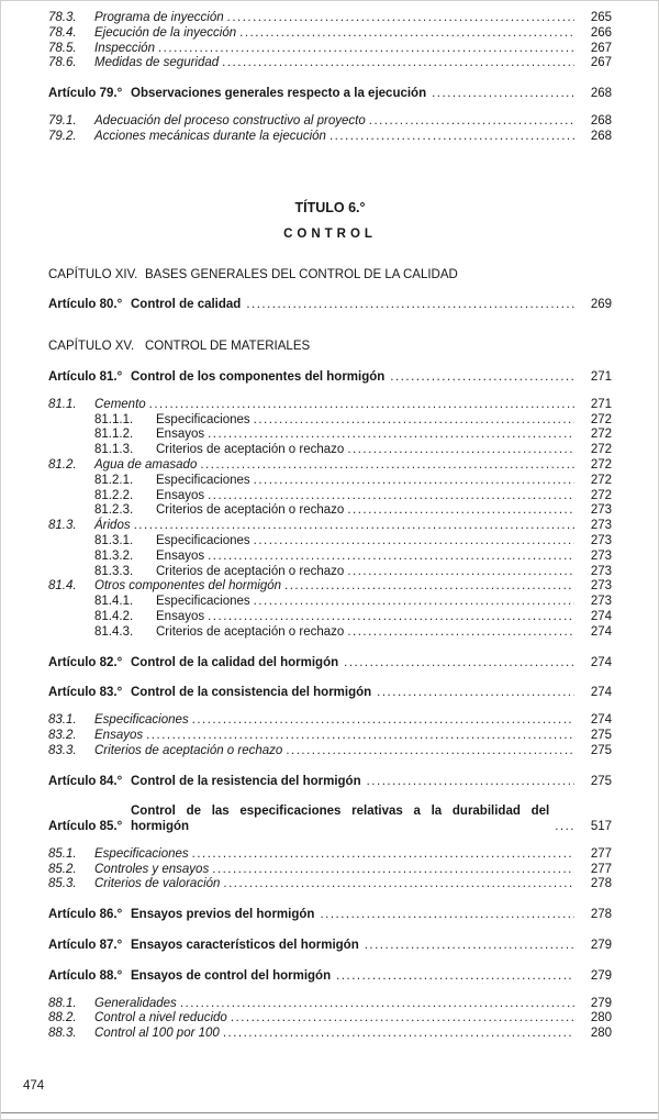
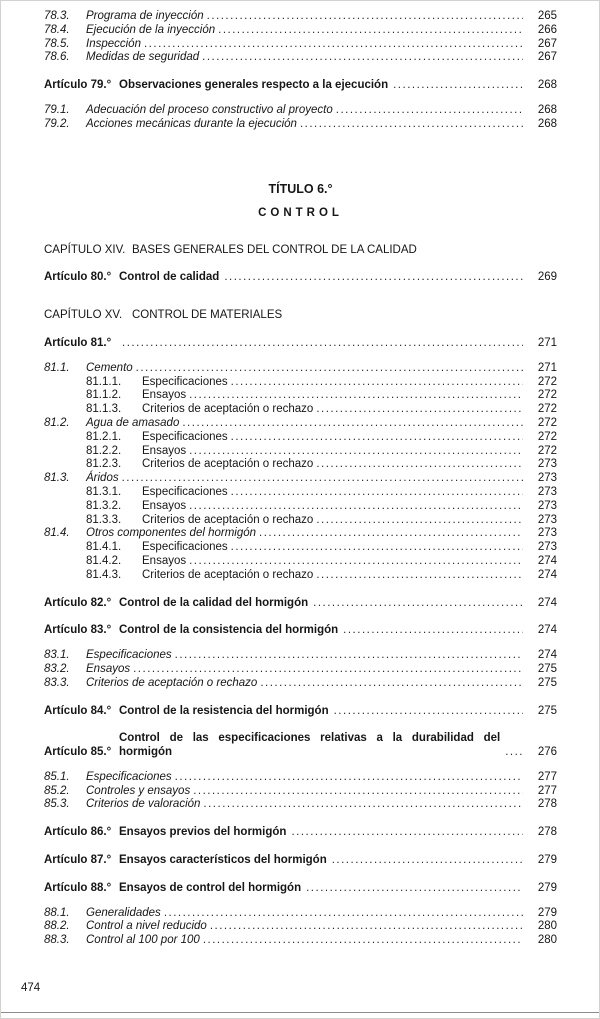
  78.3.
  Programa de inyección
  265
  78.4.
  Ejecución de la inyección
  266
  78.5.
  Inspección
  267
  78.6.
  Medidas de seguridad
  267
  Artículo 79.°
  Observaciones generales respecto a la ejecución
  268
  79.1.
  Adecuación del proceso constructivo al proyecto
  268
  79.2.
  Acciones mecánicas durante la ejecución
  268
  TÍTULO 6.°
  CONTROL
  CAPÍTULO XIV.
  BASES GENERALES DEL CONTROL DE LA CALIDAD
  Artículo 80.°
  Control de calidad
  269
  CAPÍTULO XV.
  CONTROL DE MATERIALES
  Artículo 81.°
- Control de los componentes del hormigón
  271
  81.1.
  Cemento
  271
  81.1.1.
  Especificaciones
  272
  81.1.2.
  Ensayos
  272
  81.1.3.
  Criterios de aceptación o rechazo
  272
  81.2.
  Agua de amasado
  272
  81.2.1.
  Especificaciones
  272
  81.2.2.
  Ensayos
  272
  81.2.3.
  Criterios de aceptación o rechazo
  273
  81.3.
  Áridos
  273
  81.3.1.
  Especificaciones
  273
  81.3.2.
  Ensayos
  273
  81.3.3.
  Criterios de aceptación o rechazo
  273
  81.4.
  Otros componentes del hormigón
  273
  81.4.1.
  Especificaciones
  273
  81.4.2.
  Ensayos
  274
  81.4.3.
  Criterios de aceptación o rechazo
  274
  Artículo 82.°
  Control de la calidad del hormigón
  274
  Artículo 83.°
  Control de la consistencia del hormigón
  274
  83.1.
  Especificaciones
  274
  83.2.
  Ensayos
  275
  83.3.
  Criterios de aceptación o rechazo
  275
  Artículo 84.°
  Control de la resistencia del hormigón
  275
  Artículo 85.°
  Control de las especificaciones relativas a la durabilidad del hormigón
- 517
+ 276
  85.1.
  Especificaciones
  277
  85.2.
  Controles y ensayos
  277
  85.3.
  Criterios de valoración
  278
  Artículo 86.°
  Ensayos previos del hormigón
  278
  Artículo 87.°
  Ensayos característicos del hormigón
  279
  Artículo 88.°
  Ensayos de control del hormigón
  279
  88.1.
  Generalidades
  279
  88.2.
  Control a nivel reducido
  280
  88.3.
  Control al 100 por 100
  280
  474
